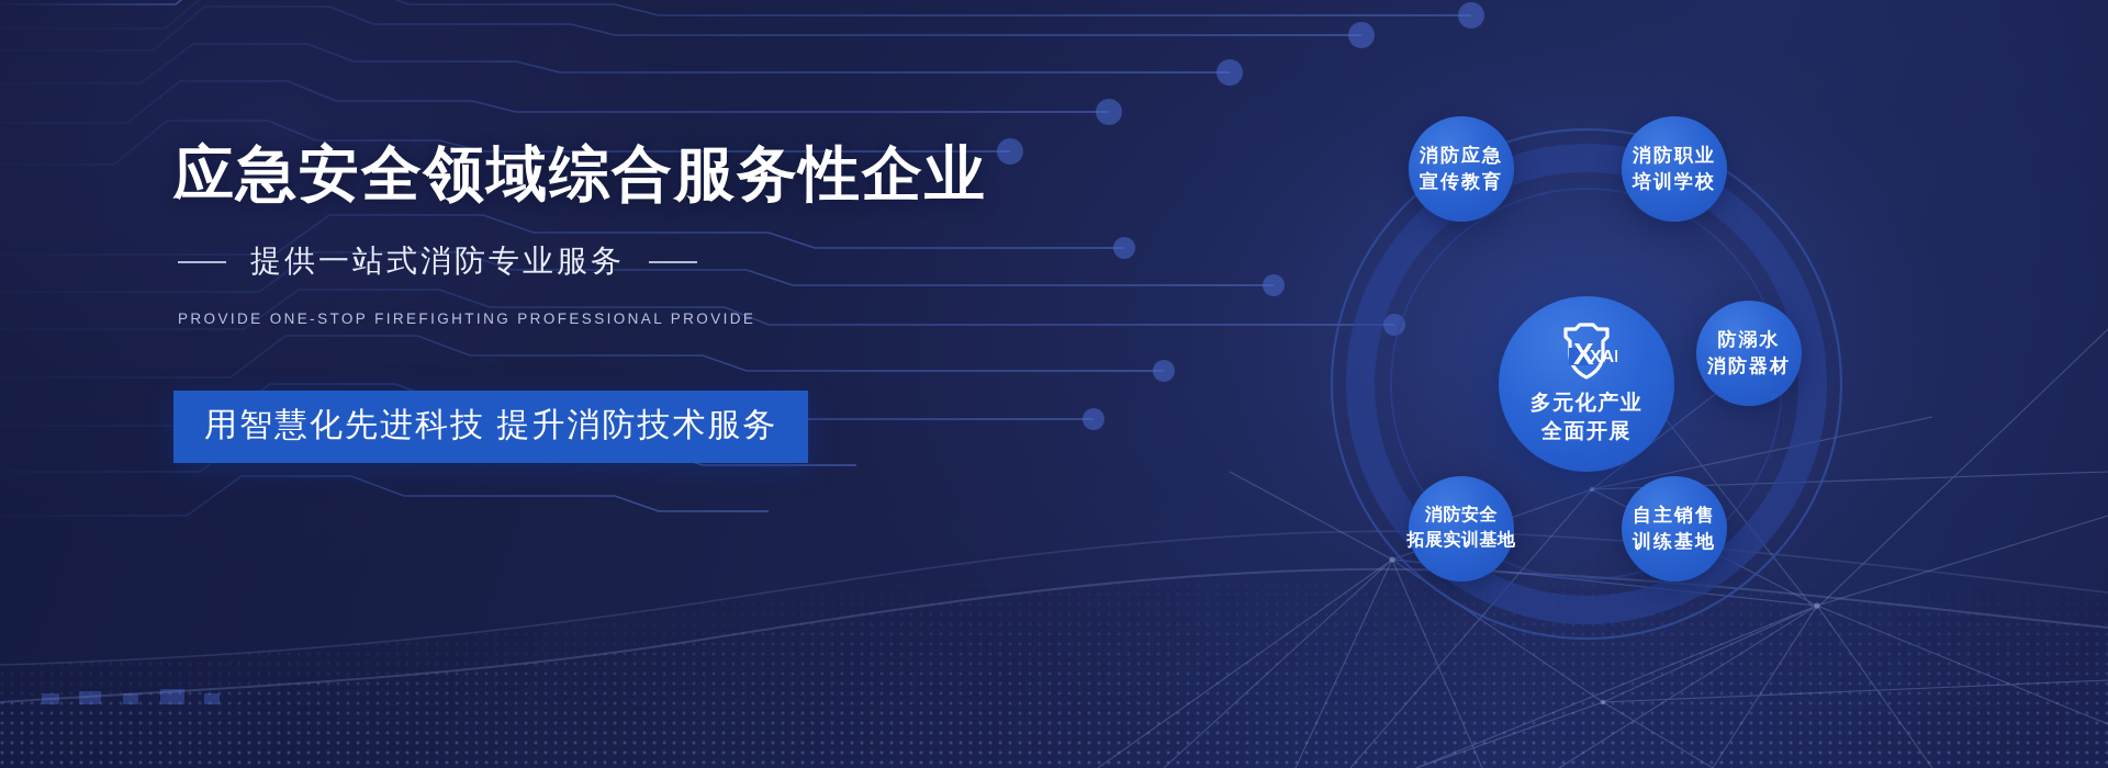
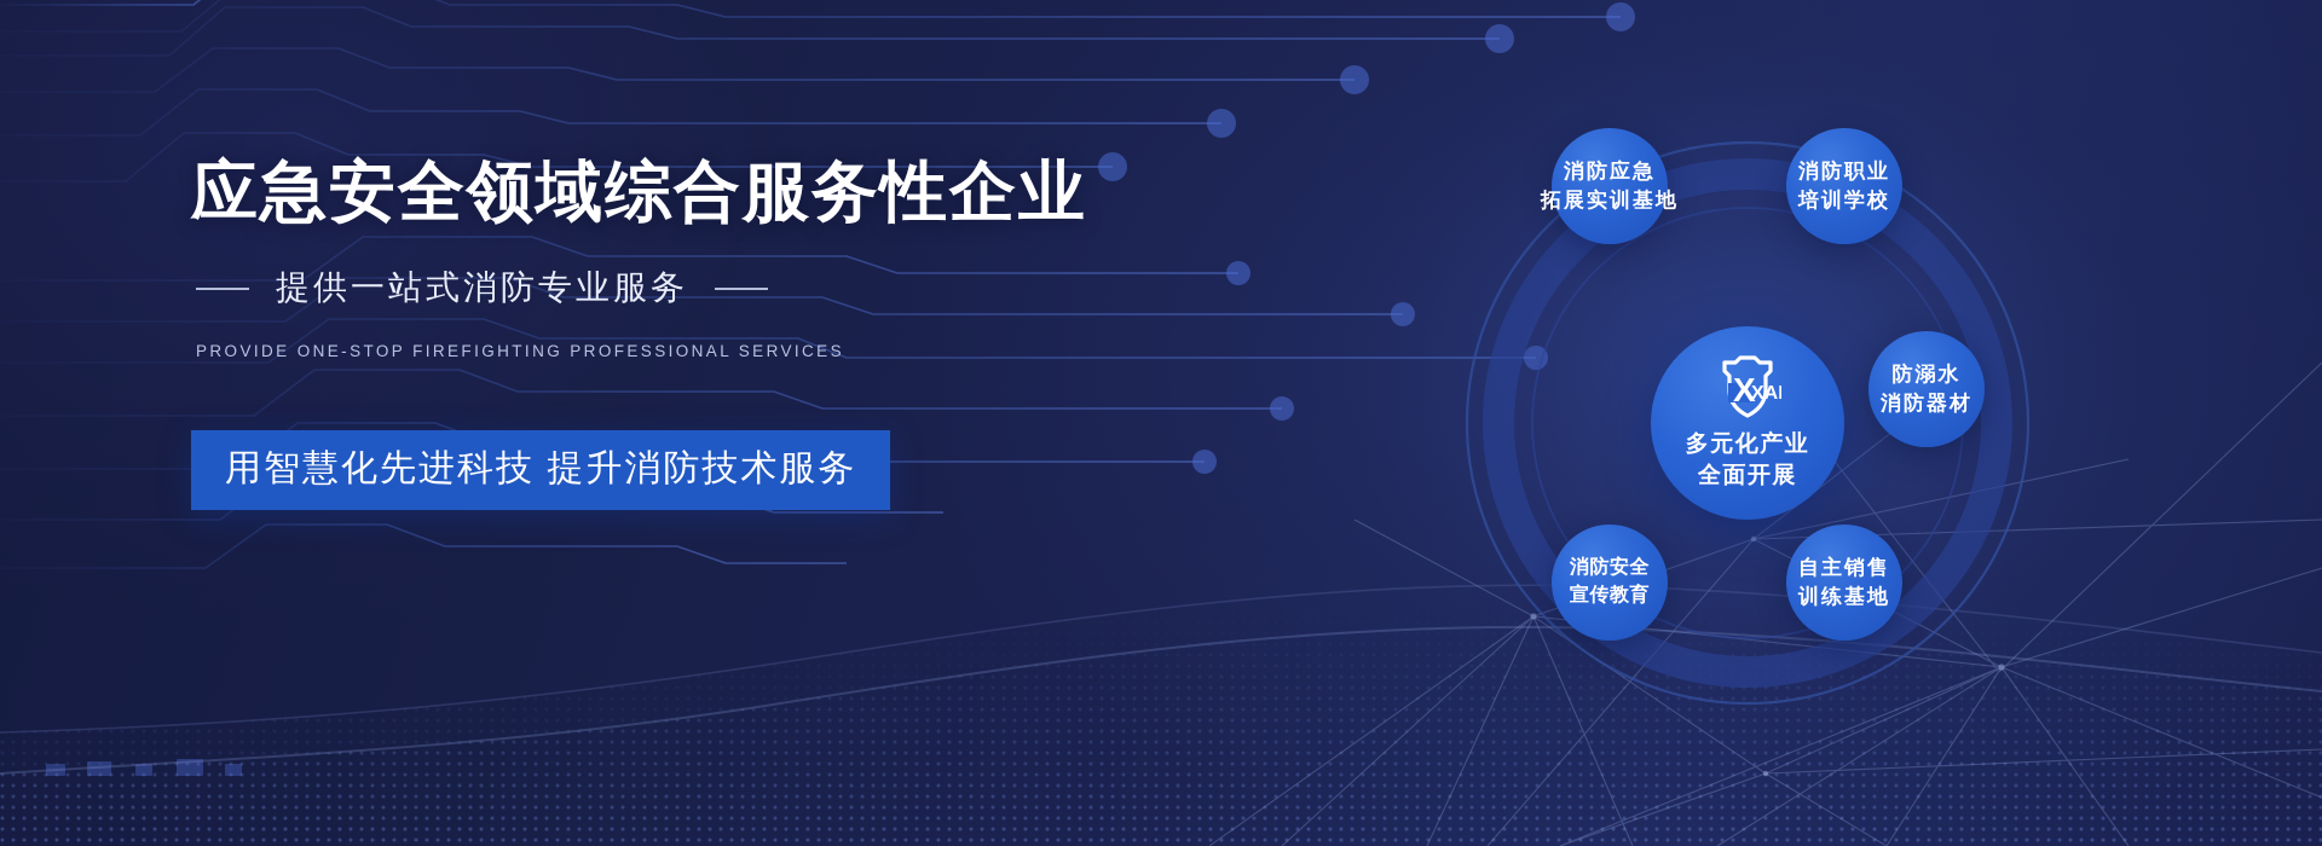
  应急安全领域综合服务性企业
  提供一站式消防专业服务
- PROVIDE ONE-STOP FIREFIGHTING PROFESSIONAL PROVIDE
+ PROVIDE ONE-STOP FIREFIGHTING PROFESSIONAL SERVICES
  用智慧化先进科技 提升消防技术服务
  X
  多元化产业
  全面开展
  消防应急
- 宣传教育
+ 拓展实训基地
  消防职业
  培训学校
  防溺水
  消防器材
  消防安全
- 拓展实训基地
+ 宣传教育
  自主销售
  训练基地
